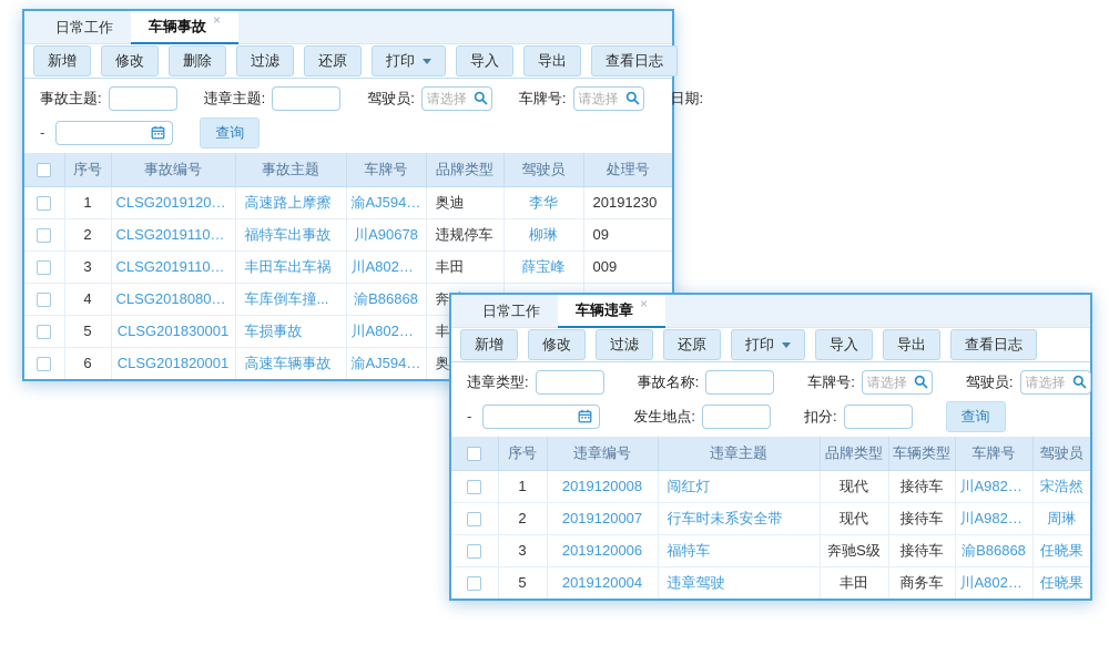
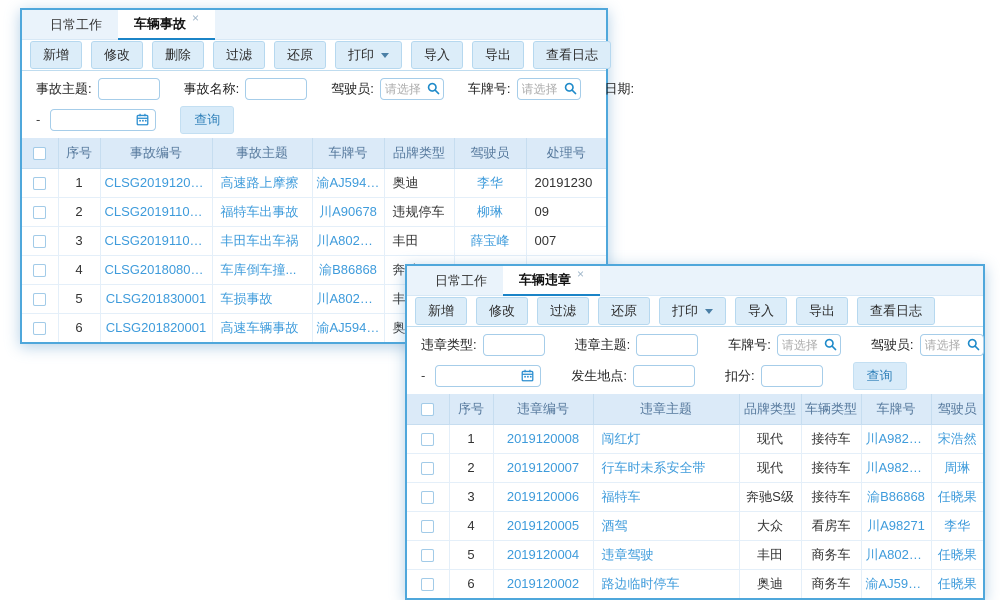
  日常工作
  车辆事故
  ×
  新增
  修改
  删除
  过滤
  还原
  打印
  导入
  导出
  查看日志
  事故主题:
- 违章主题:
+ 事故名称:
  驾驶员:
  请选择
  车牌号:
  请选择
  日期:
  -
  查询
  	序号	事故编号	事故主题	车牌号	品牌类型	驾驶员	处理号
  	1	CLSG2019120001	高速路上摩擦	渝AJ59484	奥迪	李华	20191230
  	2	CLSG2019110002	福特车出事故	川A90678	违规停车	柳琳	09
- 	3	CLSG2019110001	丰田车出车祸	川A802938	丰田	薛宝峰	009
+ 	3	CLSG2019110001	丰田车出车祸	川A802938	丰田	薛宝峰	007
  	4	CLSG2018080001	车库倒车撞...	渝B86868	奔
  	5	CLSG201830001	车损事故	川A802938	丰
  	6	CLSG201820001	高速车辆事故	渝AJ59484	奥
  日常工作
  车辆违章
  ×
  新增
  修改
  过滤
  还原
  打印
  导入
  导出
  查看日志
  违章类型:
- 事故名称:
+ 违章主题:
  车牌号:
  请选择
  驾驶员:
  请选择
  -
  发生地点:
  扣分:
  查询
  	序号	违章编号	违章主题	品牌类型	车辆类型	车牌号	驾驶员
  	1	2019120008	闯红灯	现代	接待车	川A982780	宋浩然
  	2	2019120007	行车时未系安全带	现代	接待车	川A982780	周琳
  	3	2019120006	福特车	奔驰S级	接待车	渝B86868	任晓果
+ 	4	2019120005	酒驾	大众	看房车	川A98271	李华
  	5	2019120004	违章驾驶	丰田	商务车	川A802938	任晓果
+ 	6	2019120002	路边临时停车	奥迪	商务车	渝AJ59484	任晓果
